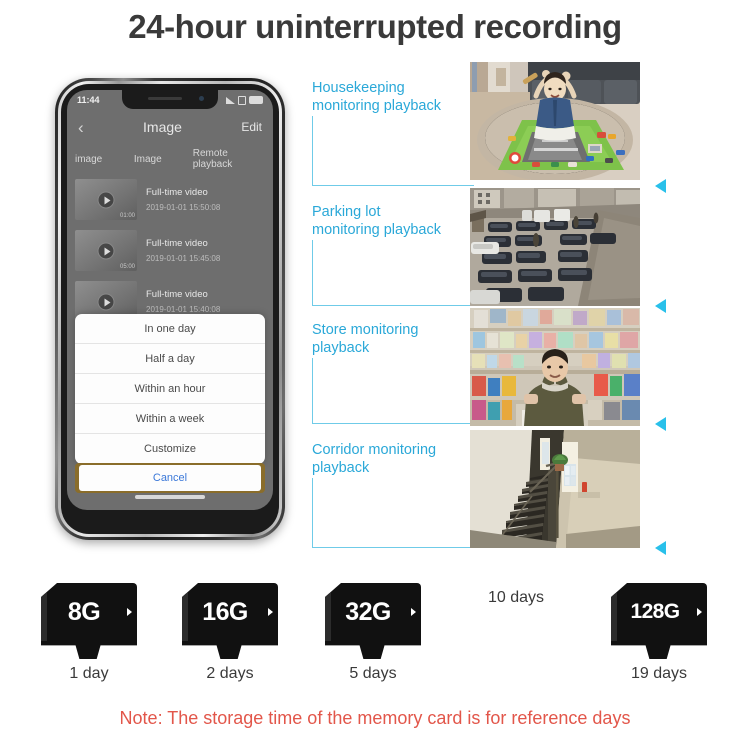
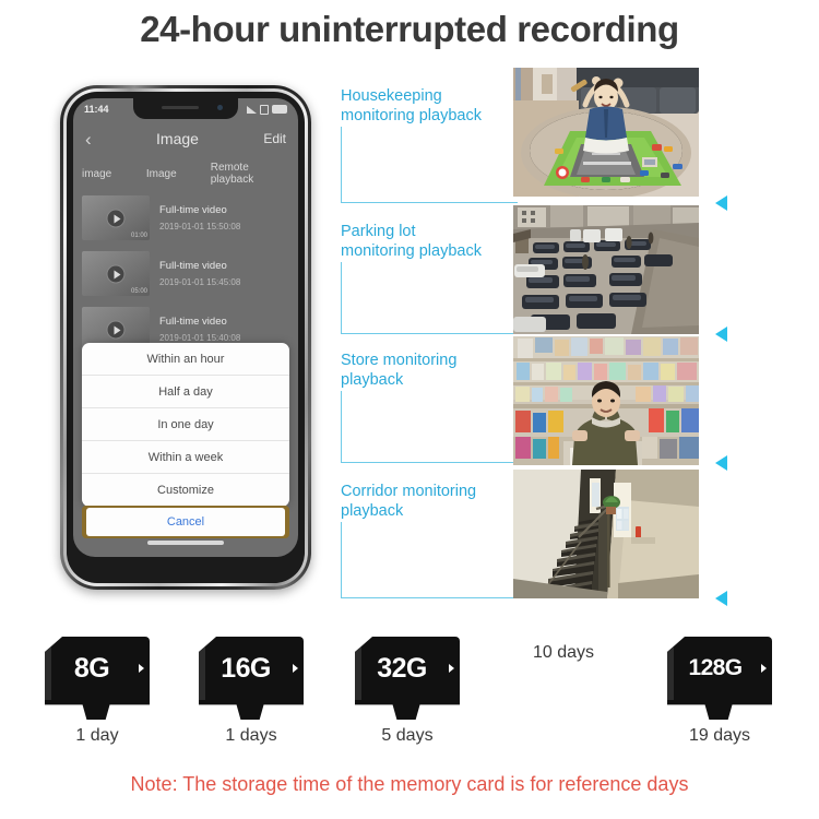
  24-hour uninterrupted recording
  11:44
  ‹
  Image
  Edit
  image
  Image
  Remote playback
  Full-time video
  2019-01-01 15:50:08
  Full-time video
  2019-01-01 15:45:08
  Full-time video
  2019-01-01 15:40:08
- In one day
+ Within an hour
  Half a day
- Within an hour
+ In one day
  Within a week
  Customize
  Cancel
  Housekeeping
  monitoring playback
  Parking lot
  monitoring playback
  Store monitoring
  playback
  Corridor monitoring
  playback
  8G
  1 day
  16G
- 2 days
+ 1 days
  32G
  5 days
  10 days
  128G
  19 days
  Note: The storage time of the memory card is for reference days
